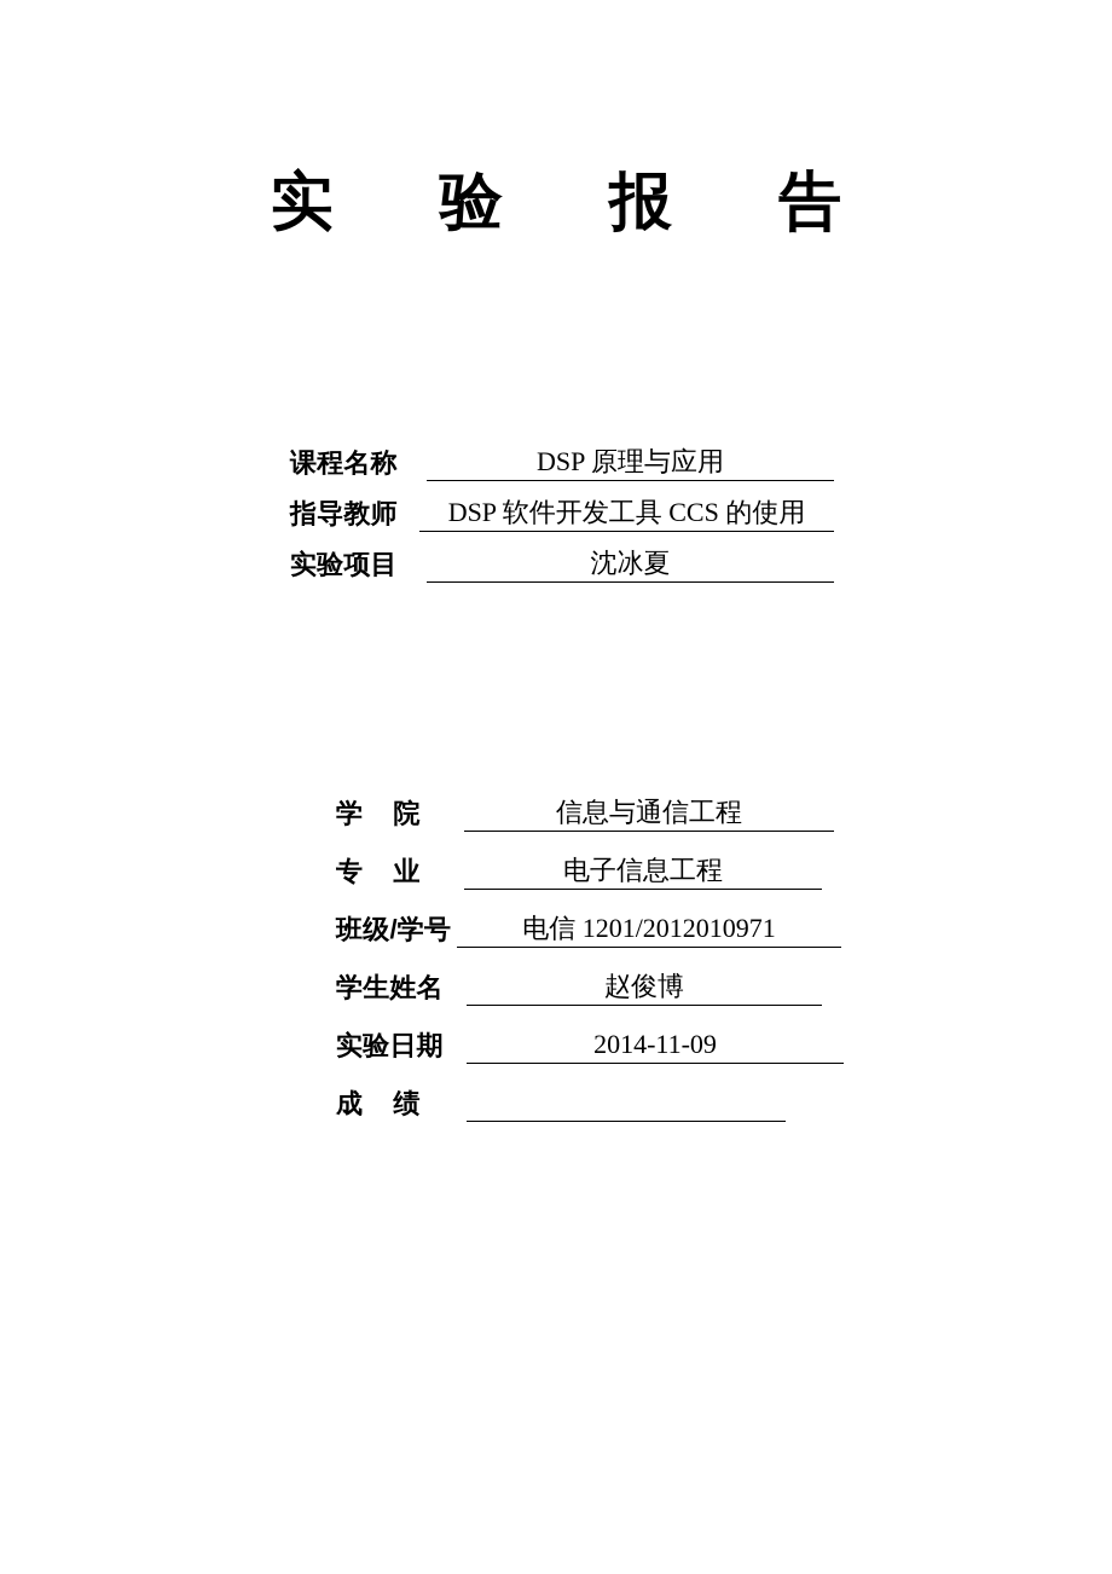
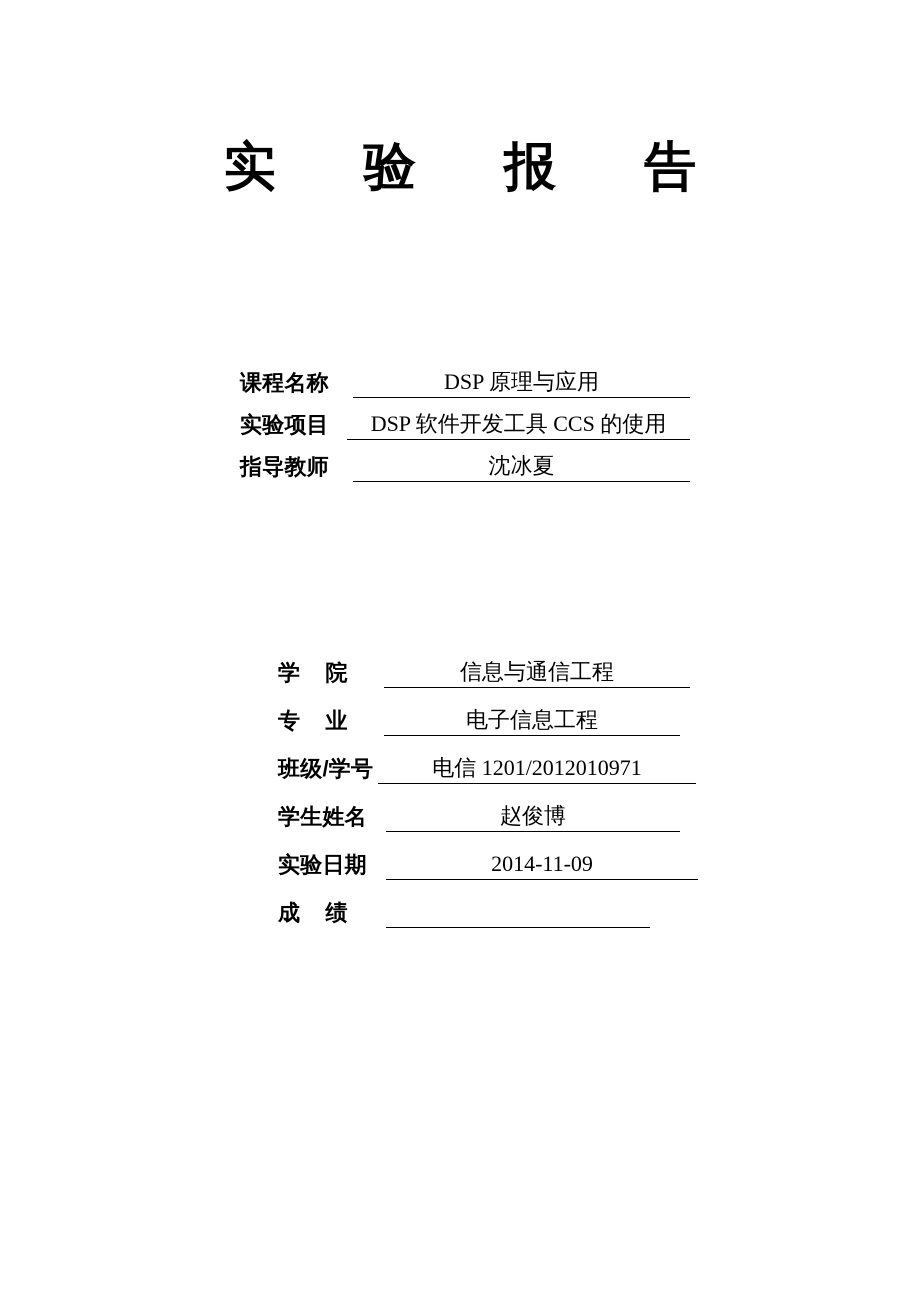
  实 验 报 告
  课程名称
  DSP 原理与应用
- 指导教师
+ 实验项目
  DSP 软件开发工具 CCS 的使用
- 实验项目
+ 指导教师
  沈冰夏
  学 院
  信息与通信工程
  专 业
  电子信息工程
  班级/学号
  电信 1201/2012010971
  学生姓名
  赵俊博
  实验日期
  2014-11-09
  成 绩
